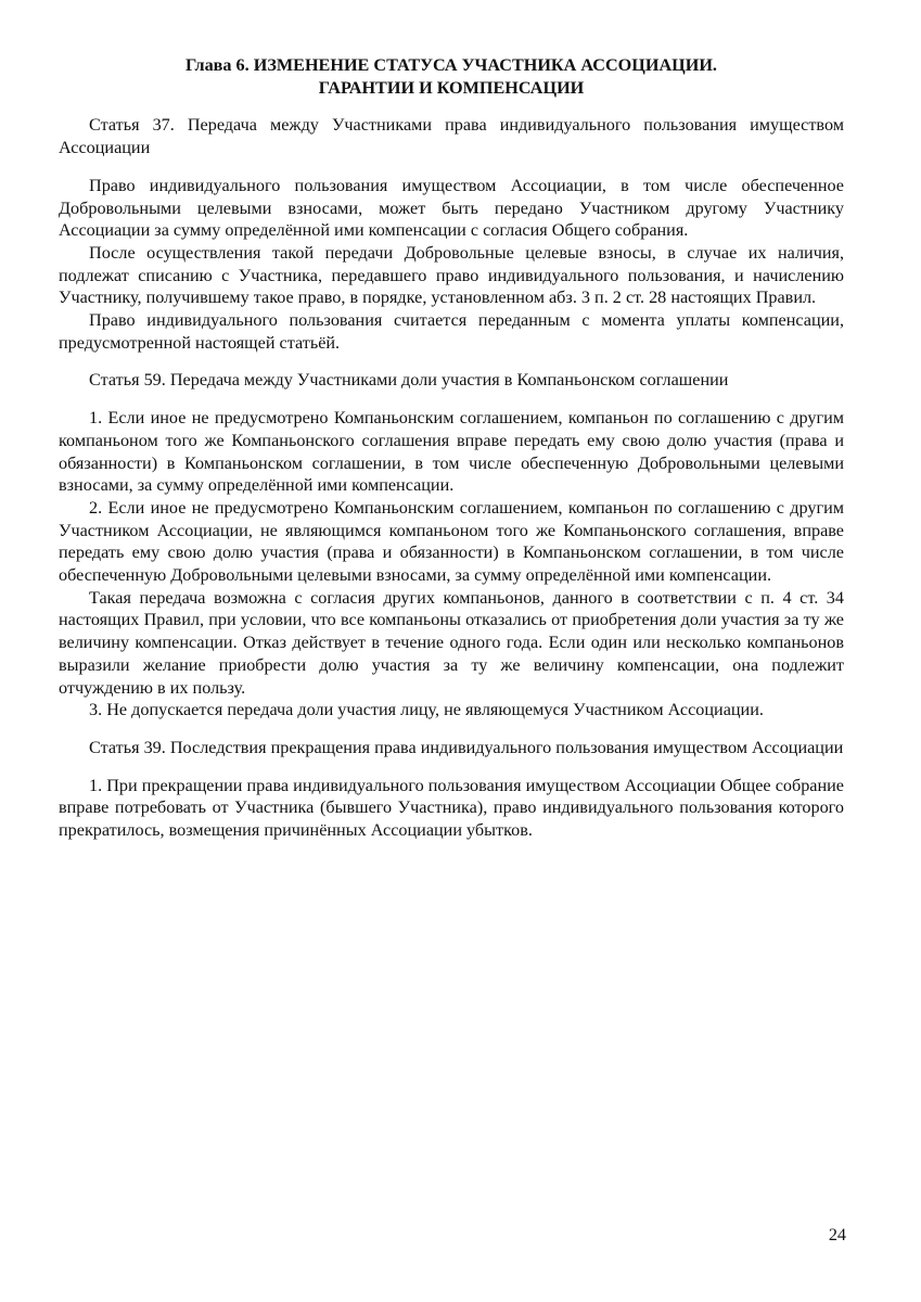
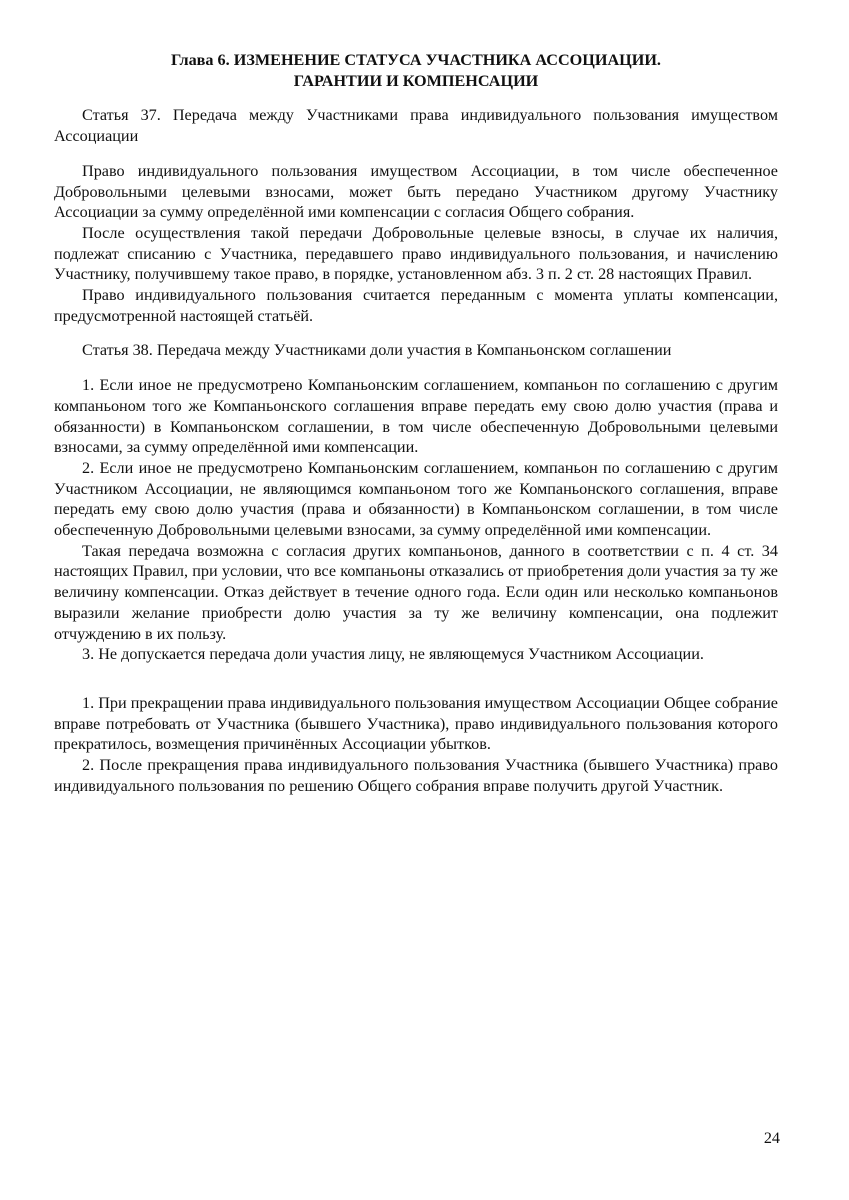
  Глава 6. ИЗМЕНЕНИЕ СТАТУСА УЧАСТНИКА АССОЦИАЦИИ.
  ГАРАНТИИ И КОМПЕНСАЦИИ
  Статья 37. Передача между Участниками права индивидуального пользования имуществом Ассоциации
  Право индивидуального пользования имуществом Ассоциации, в том числе обеспеченное Добровольными целевыми взносами, может быть передано Участником другому Участнику Ассоциации за сумму определённой ими компенсации с согласия Общего собрания.
  После осуществления такой передачи Добровольные целевые взносы, в случае их наличия, подлежат списанию с Участника, передавшего право индивидуального пользования, и начислению Участнику, получившему такое право, в порядке, установленном абз. 3 п. 2 ст. 28 настоящих Правил.
  Право индивидуального пользования считается переданным с момента уплаты компенсации, предусмотренной настоящей статьёй.
- Статья 59. Передача между Участниками доли участия в Компаньонском соглашении
+ Статья 38. Передача между Участниками доли участия в Компаньонском соглашении
  1. Если иное не предусмотрено Компаньонским соглашением, компаньон по соглашению с другим компаньоном того же Компаньонского соглашения вправе передать ему свою долю участия (права и обязанности) в Компаньонском соглашении, в том числе обеспеченную Добровольными целевыми взносами, за сумму определённой ими компенсации.
  2. Если иное не предусмотрено Компаньонским соглашением, компаньон по соглашению с другим Участником Ассоциации, не являющимся компаньоном того же Компаньонского соглашения, вправе передать ему свою долю участия (права и обязанности) в Компаньонском соглашении, в том числе обеспеченную Добровольными целевыми взносами, за сумму определённой ими компенсации.
  Такая передача возможна с согласия других компаньонов, данного в соответствии с п. 4 ст. 34 настоящих Правил, при условии, что все компаньоны отказались от приобретения доли участия за ту же величину компенсации. Отказ действует в течение одного года. Если один или несколько компаньонов выразили желание приобрести долю участия за ту же величину компенсации, она подлежит отчуждению в их пользу.
  3. Не допускается передача доли участия лицу, не являющемуся Участником Ассоциации.
- Статья 39. Последствия прекращения права индивидуального пользования имуществом Ассоциации
  1. При прекращении права индивидуального пользования имуществом Ассоциации Общее собрание вправе потребовать от Участника (бывшего Участника), право индивидуального пользования которого прекратилось, возмещения причинённых Ассоциации убытков.
+ 2. После прекращения права индивидуального пользования Участника (бывшего Участника) право индивидуального пользования по решению Общего собрания вправе получить другой Участник.
  24
